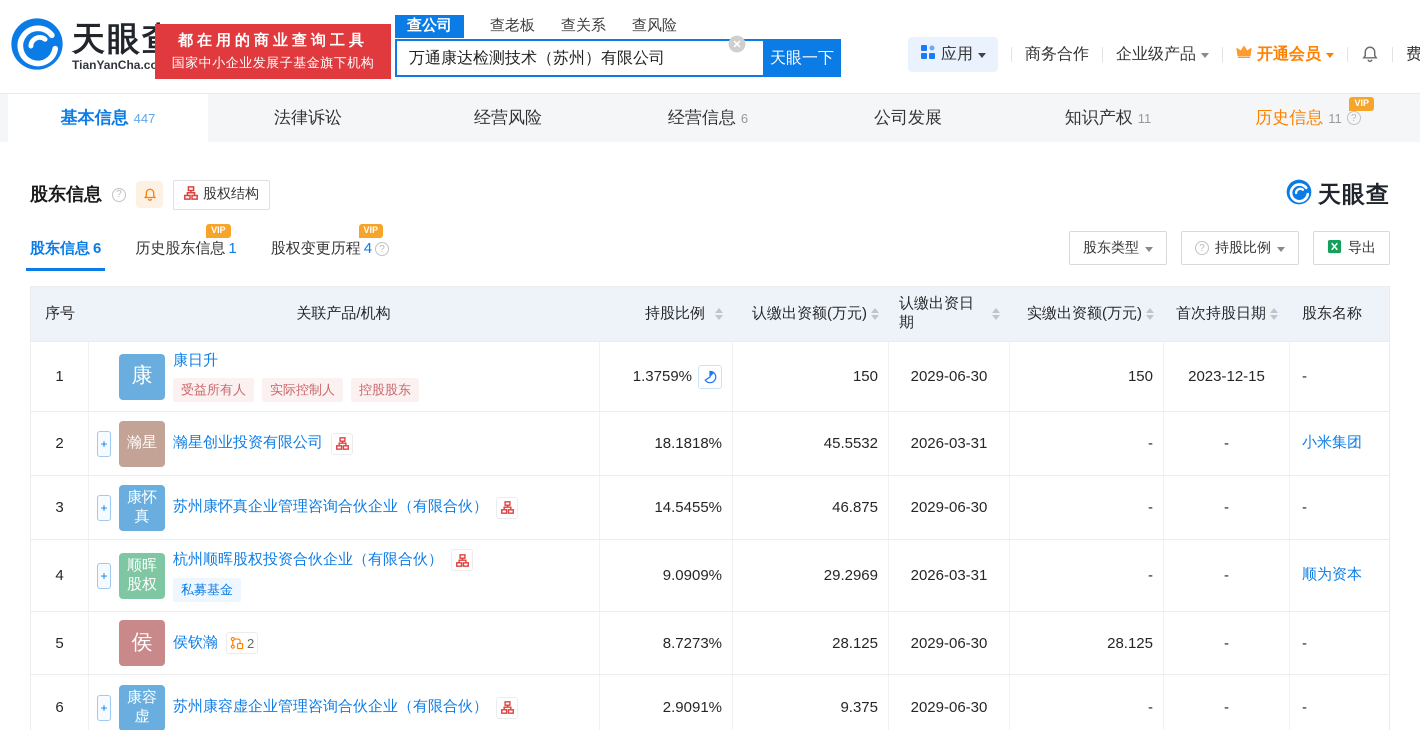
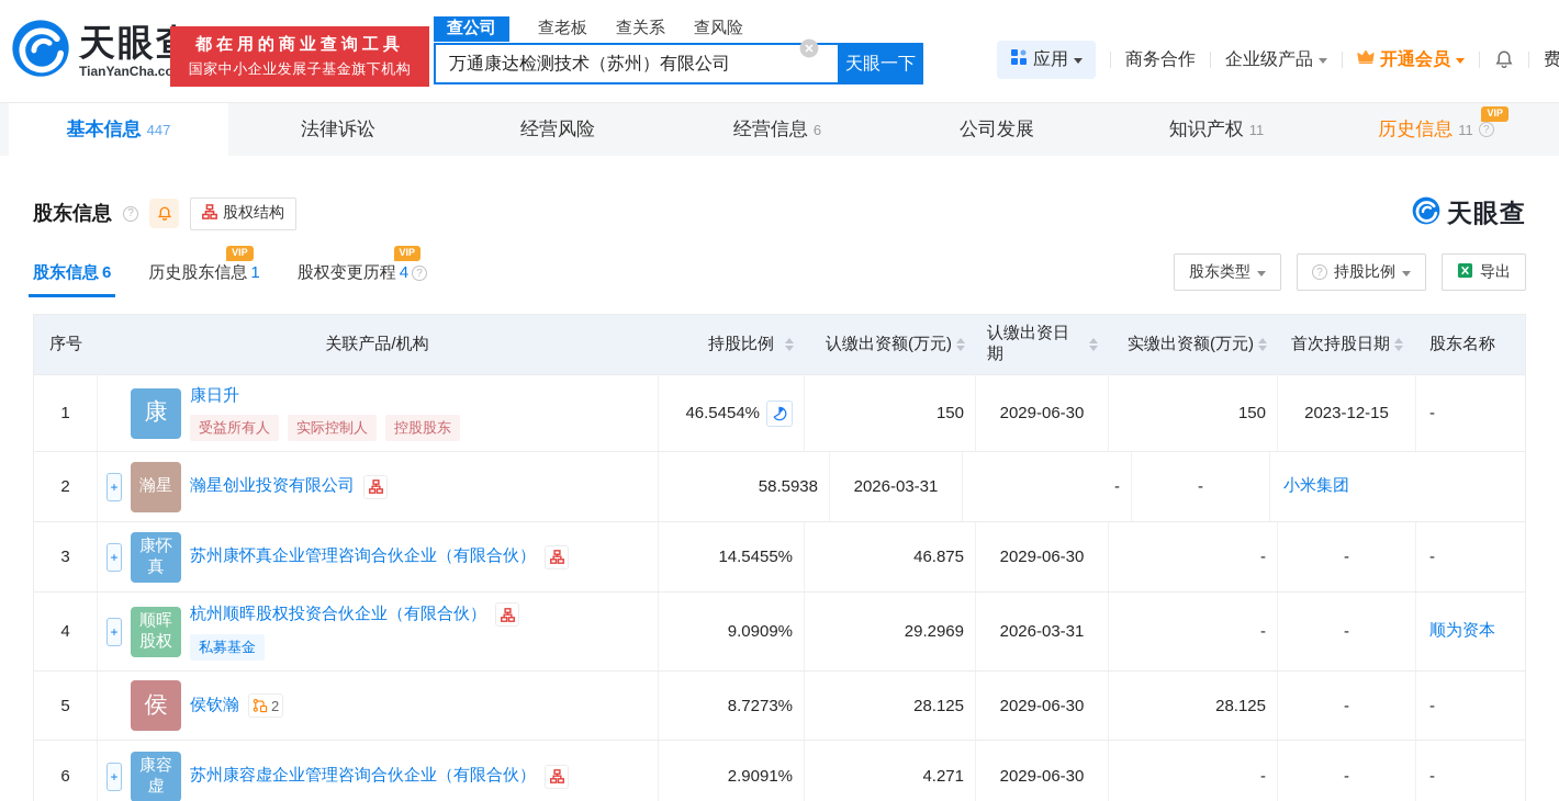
  TianYanCha.c
  都在用的商业查询工具
  国家中小企业发展子基金旗下机构
  查公司
  查老板
  查关系
  查风险
  万通康达检测技术（苏州）有限公司
  天眼一下
  应用
  商务合作
  企业级产品
  开通会员
  基本信息
  447
  法律诉讼
  经营风险
  经营信息
  6
  公司发展
  知识产权
  11
  VIP
  历史信息
  11
  ?
  股东信息
  ?
  股权结构
  天眼查
  股东信息
  6
  VIP
  历史股东信息
  1
  VIP
  股权变更历程
  4
  ?
  股东类型
  ?
  持股比例
  导出
  序号
  关联产品/机构
  持股比例
  认缴出资额(万元)
  认缴出资日期
  实缴出资额(万元)
  首次持股日期
  股东名称
  1
  康
  康日升
  受益所有人
  实际控制人
  控股股东
- 1.3759%
+ 46.5454%
  150
  2029-06-30
  150
  2023-12-15
  -
  2
  +
  瀚星
  瀚星创业投资有限公司
- 18.1818%
- 45.5532
+ 58.5938
  2026-03-31
  -
  -
  小米集团
  3
  +
  康怀真
  苏州康怀真企业管理咨询合伙企业（有限合伙）
  14.5455%
  46.875
  2029-06-30
  -
  -
  -
  4
  +
  顺晖股权
  杭州顺晖股权投资合伙企业（有限合伙）
  私募基金
  9.0909%
  29.2969
  2026-03-31
  -
  -
  顺为资本
  5
  侯
  侯钦瀚
  2
  8.7273%
  28.125
  2029-06-30
  28.125
  -
  -
  6
  +
  康容虚
  苏州康容虚企业管理咨询合伙企业（有限合伙）
  2.9091%
- 9.375
+ 4.271
  2029-06-30
  -
  -
  -
